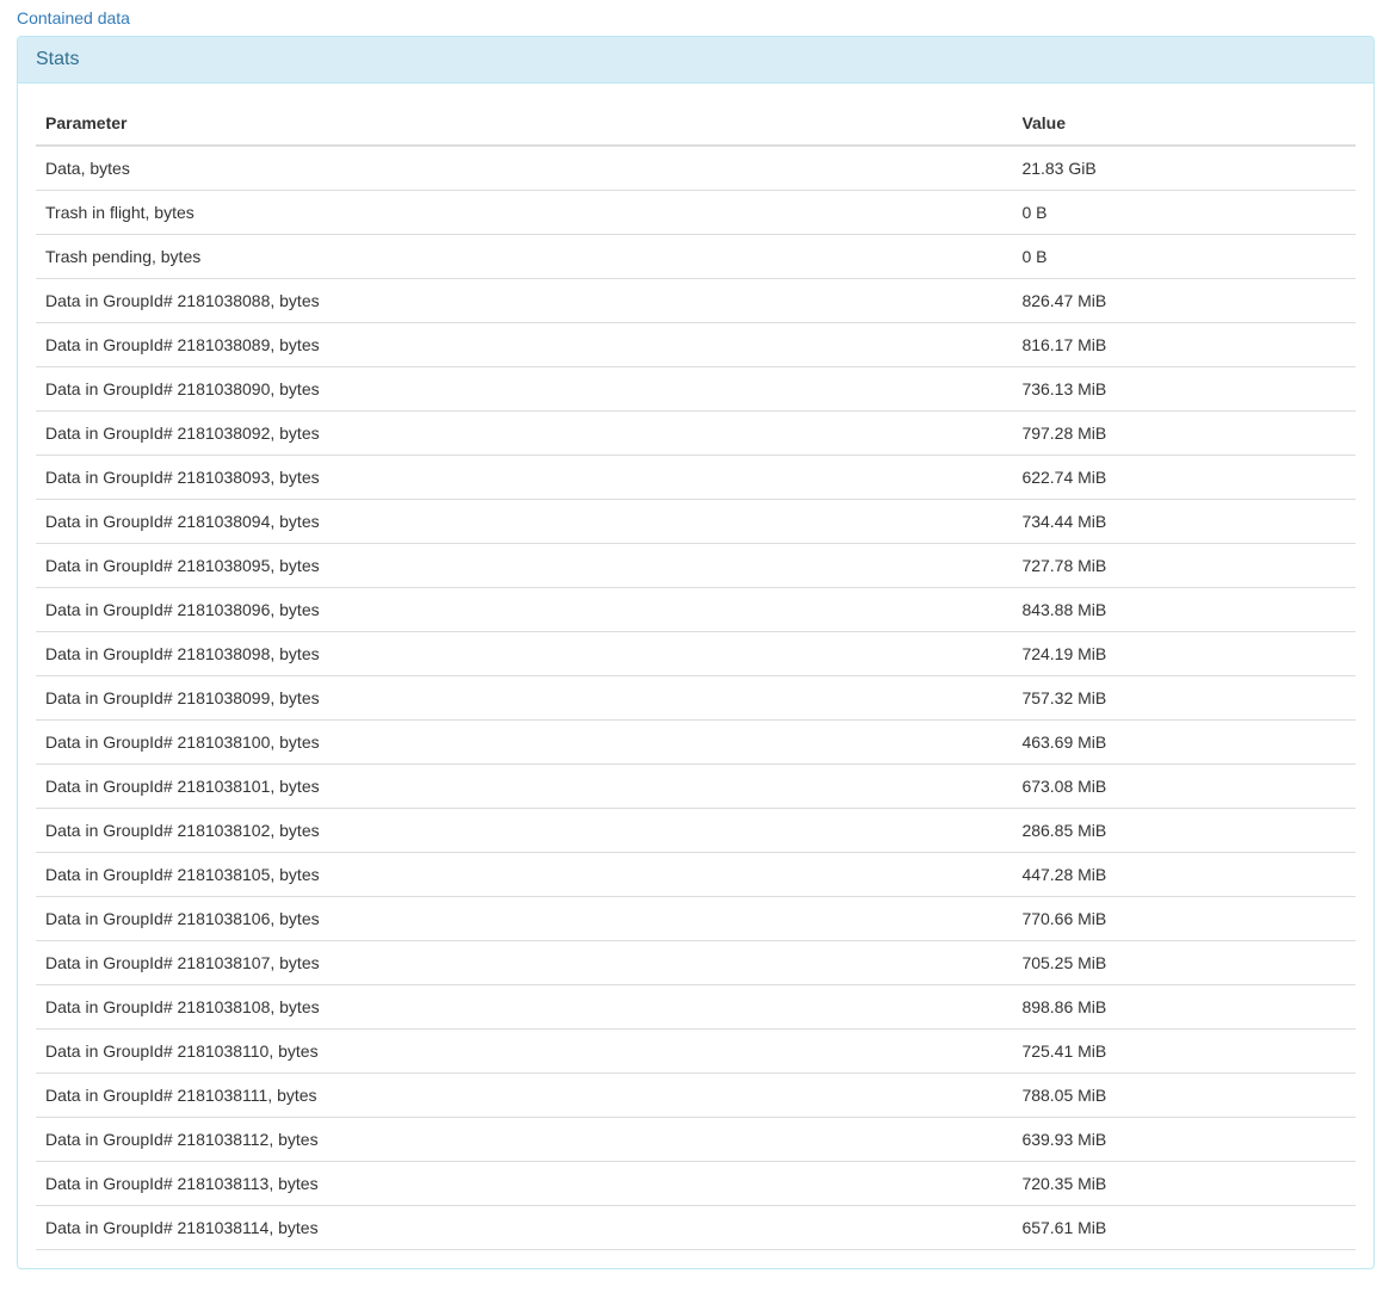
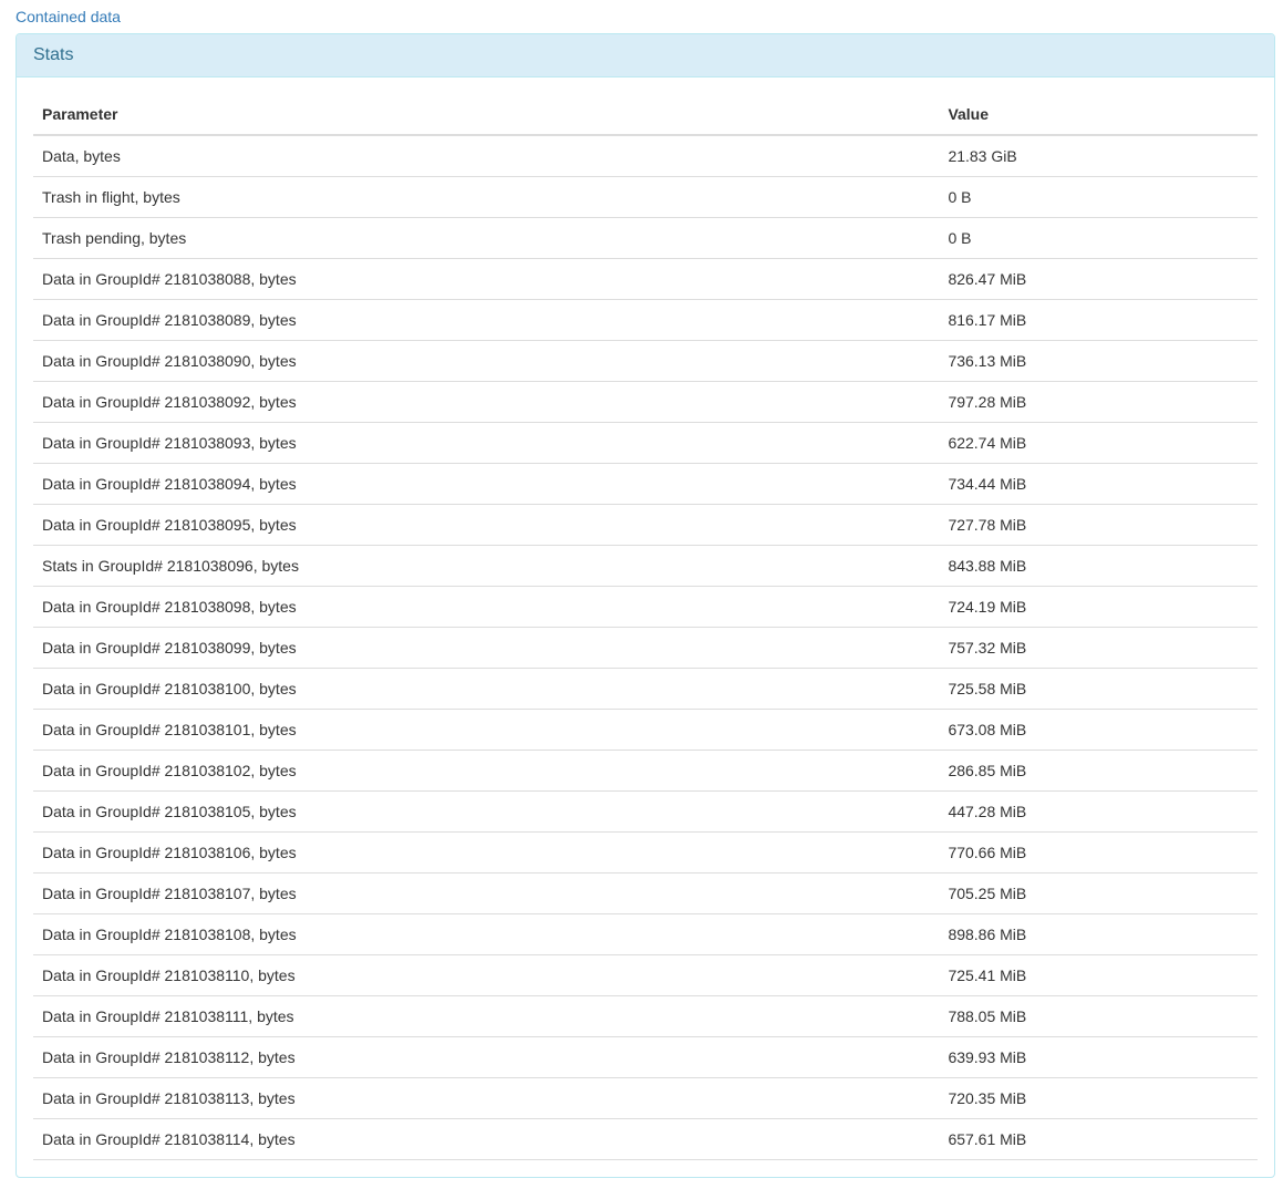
  Contained data
  Stats
  Parameter	Value
  Data, bytes	21.83 GiB
  Trash in flight, bytes	0 B
  Trash pending, bytes	0 B
  Data in GroupId# 2181038088, bytes	826.47 MiB
  Data in GroupId# 2181038089, bytes	816.17 MiB
  Data in GroupId# 2181038090, bytes	736.13 MiB
  Data in GroupId# 2181038092, bytes	797.28 MiB
  Data in GroupId# 2181038093, bytes	622.74 MiB
  Data in GroupId# 2181038094, bytes	734.44 MiB
  Data in GroupId# 2181038095, bytes	727.78 MiB
- Data in GroupId# 2181038096, bytes	843.88 MiB
+ Stats in GroupId# 2181038096, bytes	843.88 MiB
  Data in GroupId# 2181038098, bytes	724.19 MiB
  Data in GroupId# 2181038099, bytes	757.32 MiB
- Data in GroupId# 2181038100, bytes	463.69 MiB
+ Data in GroupId# 2181038100, bytes	725.58 MiB
  Data in GroupId# 2181038101, bytes	673.08 MiB
  Data in GroupId# 2181038102, bytes	286.85 MiB
  Data in GroupId# 2181038105, bytes	447.28 MiB
  Data in GroupId# 2181038106, bytes	770.66 MiB
  Data in GroupId# 2181038107, bytes	705.25 MiB
  Data in GroupId# 2181038108, bytes	898.86 MiB
  Data in GroupId# 2181038110, bytes	725.41 MiB
  Data in GroupId# 2181038111, bytes	788.05 MiB
  Data in GroupId# 2181038112, bytes	639.93 MiB
  Data in GroupId# 2181038113, bytes	720.35 MiB
  Data in GroupId# 2181038114, bytes	657.61 MiB
